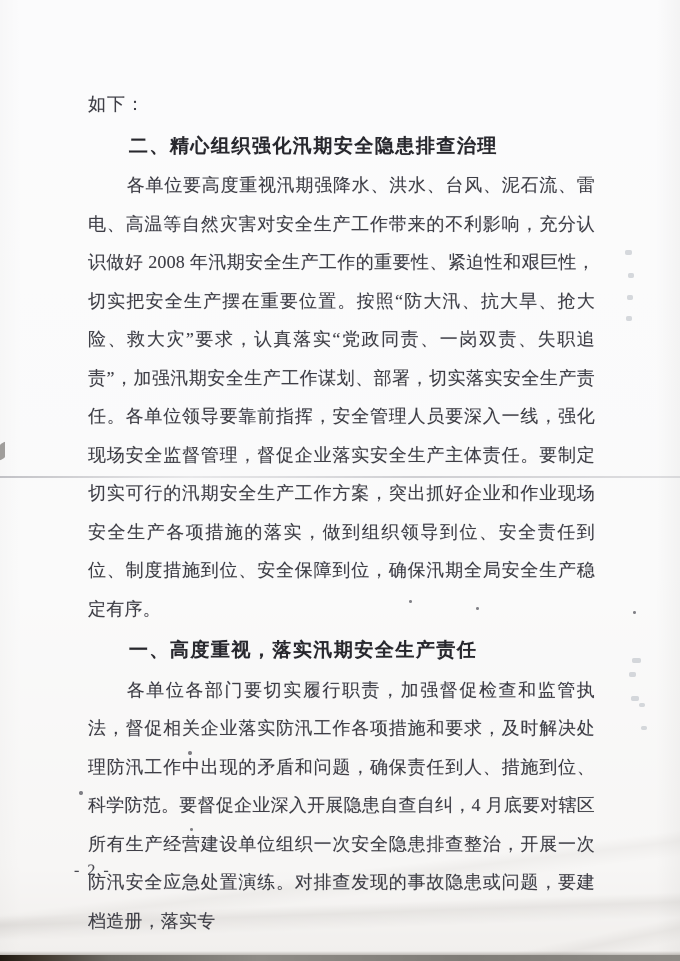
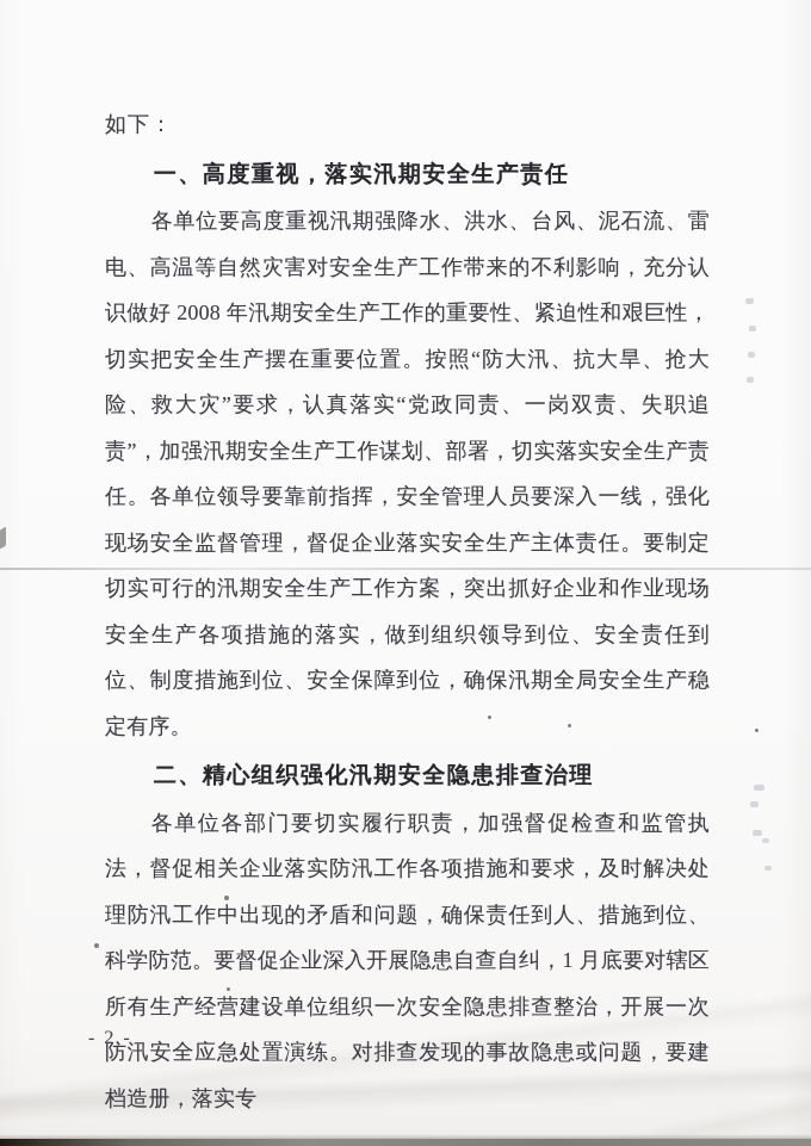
  如下：
- 二、精心组织强化汛期安全隐患排查治理
+ 一、高度重视，落实汛期安全生产责任
  各单位要高度重视汛期强降水、洪水、台风、泥石流、雷电、高温等自然灾害对安全生产工作带来的不利影响，充分认识做好 2008 年汛期安全生产工作的重要性、紧迫性和艰巨性，切实把安全生产摆在重要位置。按照“防大汛、抗大旱、抢大险、救大灾”要求，认真落实“党政同责、一岗双责、失职追责”，加强汛期安全生产工作谋划、部署，切实落实安全生产责任。各单位领导要靠前指挥，安全管理人员要深入一线，强化现场安全监督管理，督促企业落实安全生产主体责任。要制定切实可行的汛期安全生产工作方案，突出抓好企业和作业现场安全生产各项措施的落实，做到组织领导到位、安全责任到位、制度措施到位、安全保障到位，确保汛期全局安全生产稳定有序。
- 一、高度重视，落实汛期安全生产责任
+ 二、精心组织强化汛期安全隐患排查治理
- 各单位各部门要切实履行职责，加强督促检查和监管执法，督促相关企业落实防汛工作各项措施和要求，及时解决处理防汛工作中出现的矛盾和问题，确保责任到人、措施到位、科学防范。要督促企业深入开展隐患自查自纠，4 月底要对辖区所有生产经营建设单位组织一次安全隐患排查整治，开展一次防汛安全应急处置演练。对排查发现的事故隐患或问题，要建档造册，落实专
+ 各单位各部门要切实履行职责，加强督促检查和监管执法，督促相关企业落实防汛工作各项措施和要求，及时解决处理防汛工作中出现的矛盾和问题，确保责任到人、措施到位、科学防范。要督促企业深入开展隐患自查自纠，1 月底要对辖区所有生产经营建设单位组织一次安全隐患排查整治，开展一次防汛安全应急处置演练。对排查发现的事故隐患或问题，要建档造册，落实专
  - 2 -
